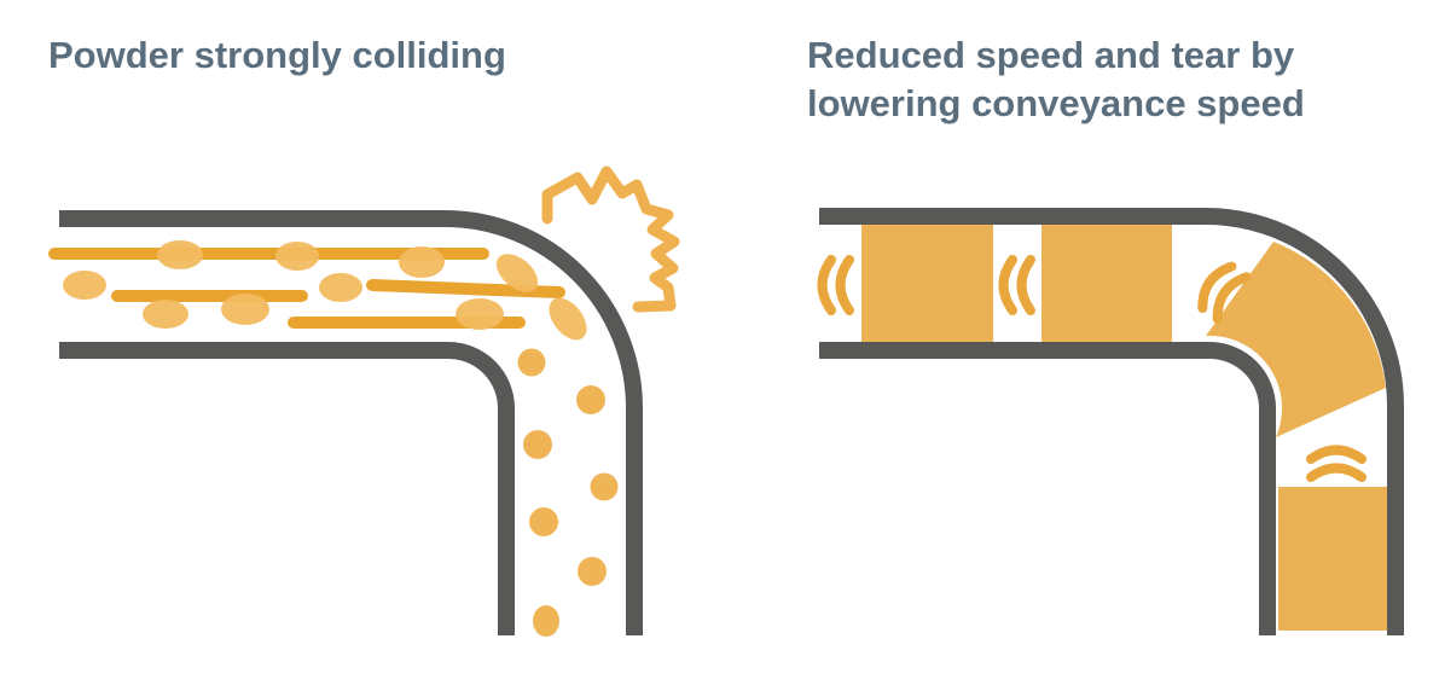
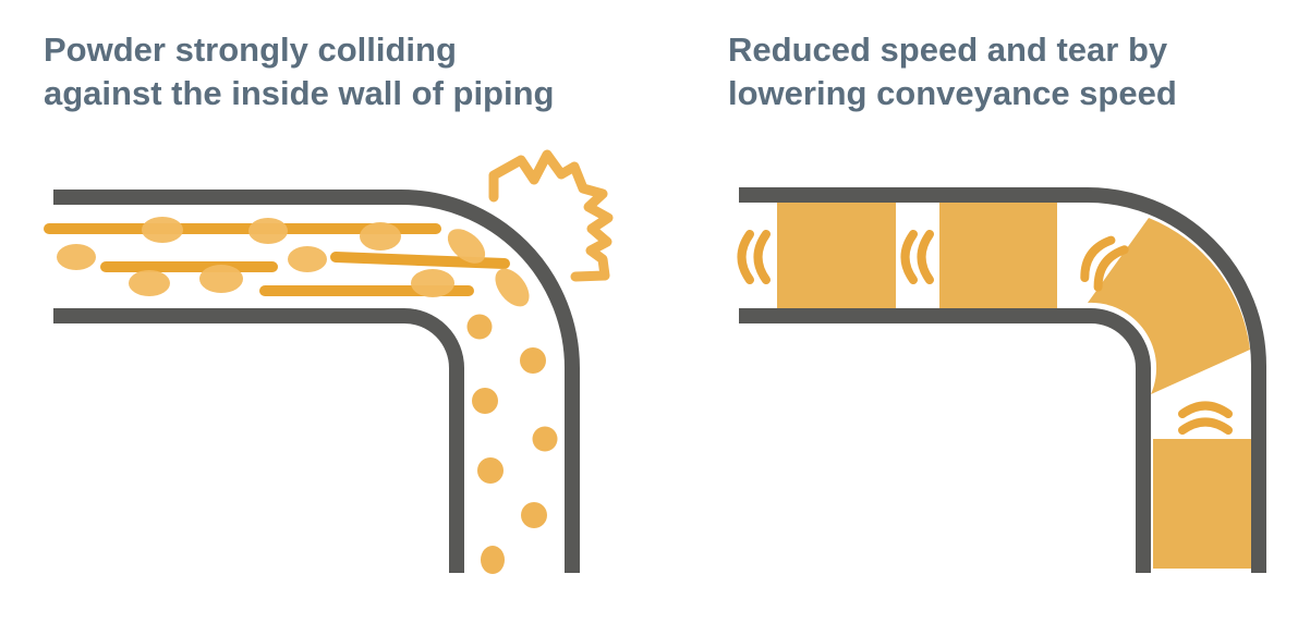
  Powder strongly colliding
+ against the inside wall of piping
  Reduced speed and tear by
  lowering conveyance speed
